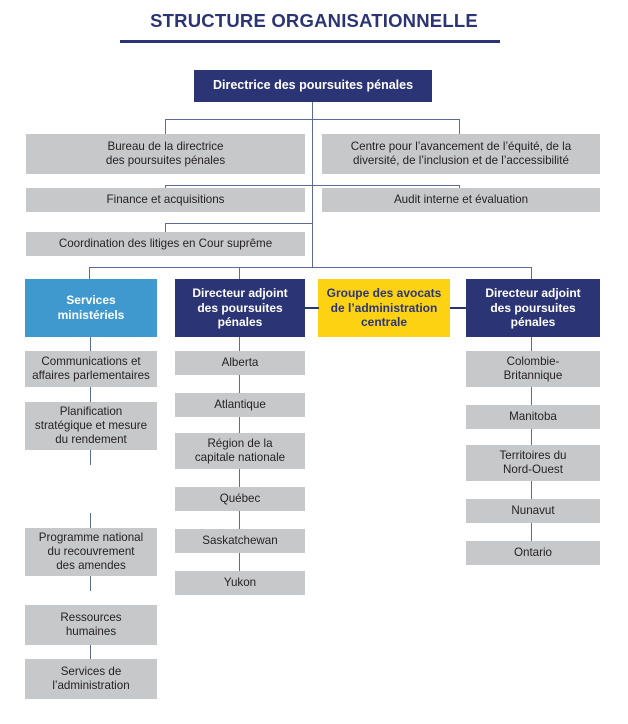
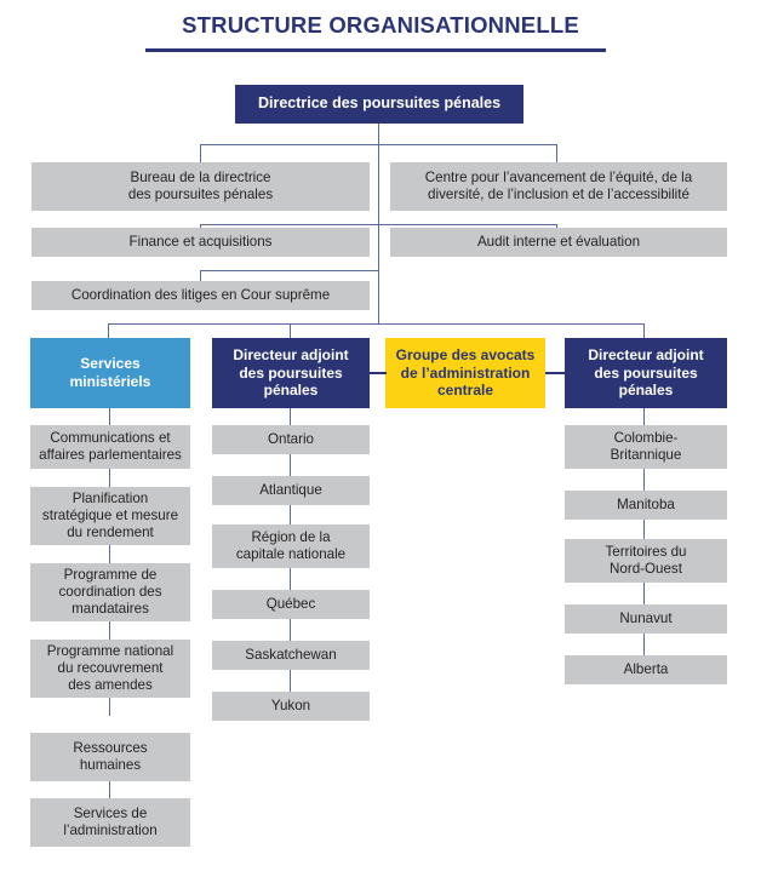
  STRUCTURE ORGANISATIONNELLE
  Directrice des poursuites pénales
  Bureau de la directrice
  des poursuites pénales
  Centre pour l’avancement de l’équité, de la
  diversité, de l’inclusion et de l’accessibilité
  Finance et acquisitions
  Audit interne et évaluation
  Coordination des litiges en Cour suprême
  Services
  ministériels
  Directeur adjoint
  des poursuites
  pénales
  Groupe des avocats
  de l’administration
  centrale
  Directeur adjoint
  des poursuites
  pénales
  Communications et
  affaires parlementaires
  Planification
  stratégique et mesure
  du rendement
+ Programme de
+ coordination des
+ mandataires
  Programme national
  du recouvrement
  des amendes
  Ressources
  humaines
  Services de
  l’administration
- Alberta
+ Ontario
  Atlantique
  Région de la
  capitale nationale
  Québec
  Saskatchewan
  Yukon
  Colombie-
  Britannique
  Manitoba
  Territoires du
  Nord-Ouest
  Nunavut
- Ontario
+ Alberta
